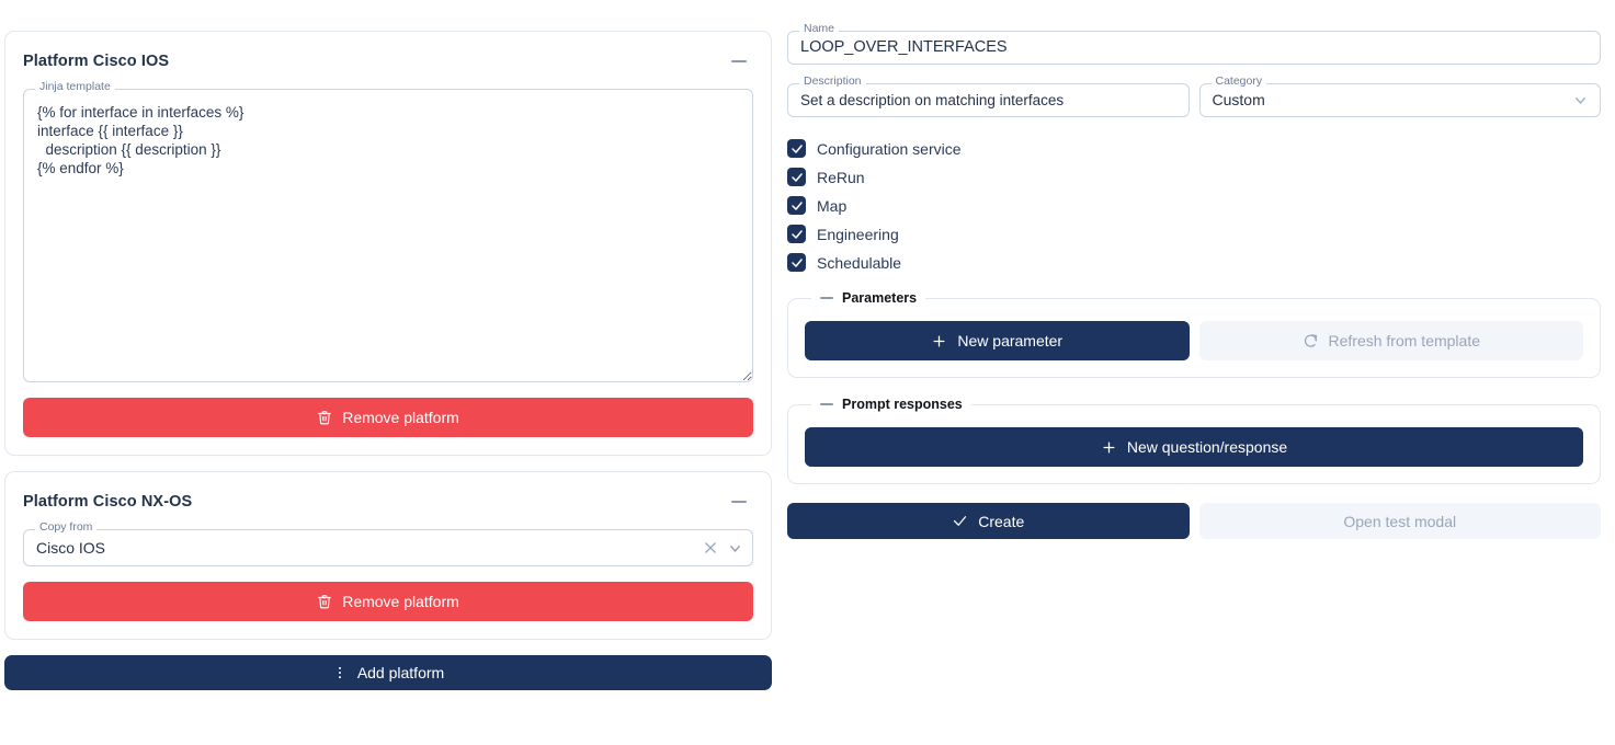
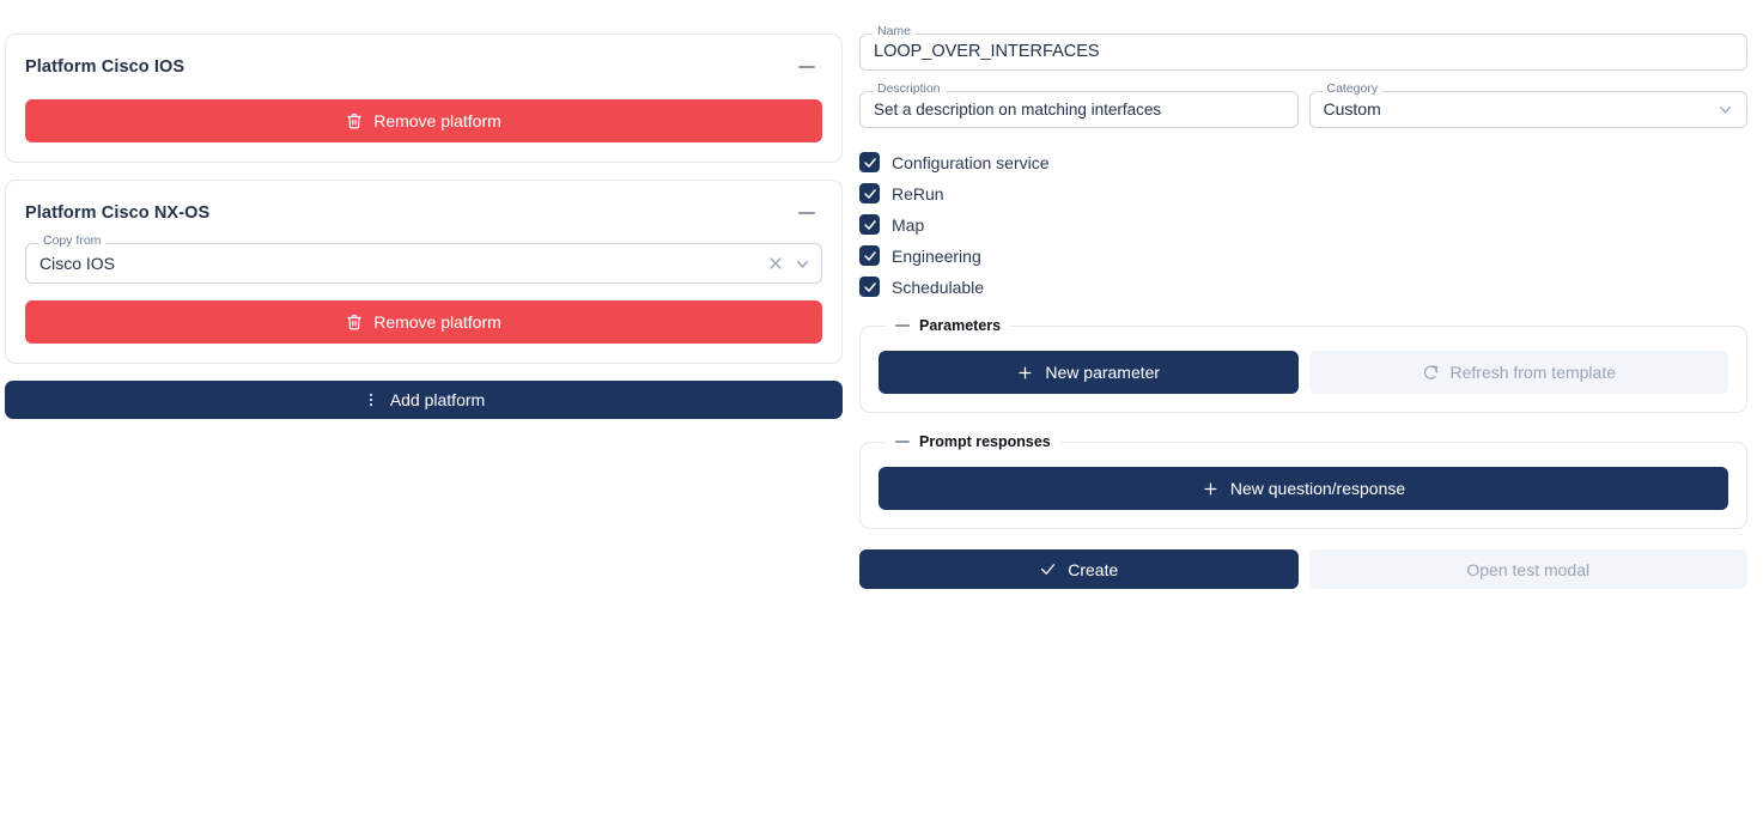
  Platform Cisco IOS
- Jinja template
- {% for interface in interfaces %}
- interface {{ interface }}
- description {{ description }}
- {% endfor %}
  Remove platform
  Platform Cisco NX-OS
  Copy from
  Cisco IOS
  Remove platform
  Add platform
  Name
  LOOP_OVER_INTERFACES
  Description
  Set a description on matching interfaces
  Category
  Custom
  Configuration service
  ReRun
  Map
  Engineering
  Schedulable
  Parameters
  New parameter
  Refresh from template
  Prompt responses
  New question/response
  Create
  Open test modal
